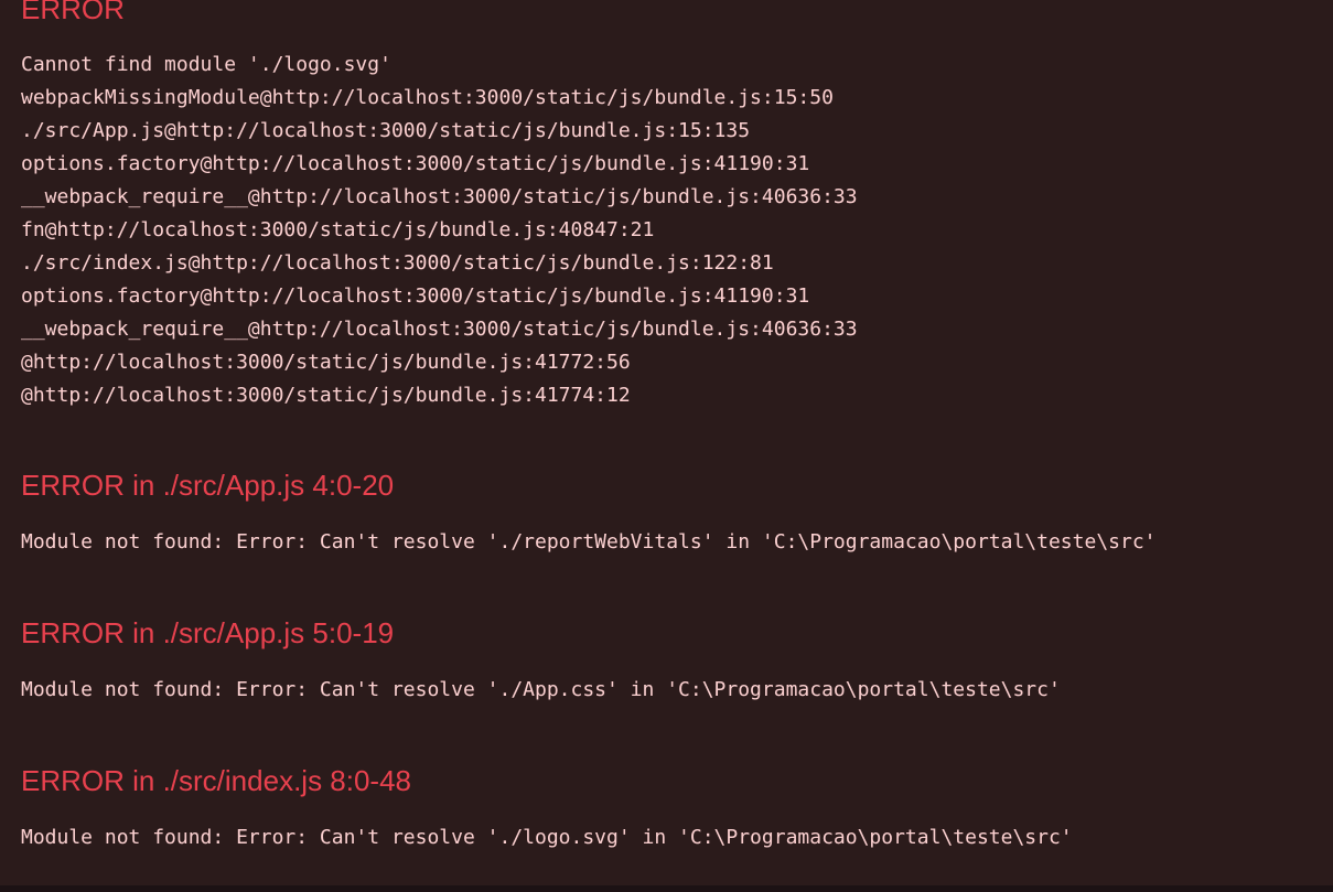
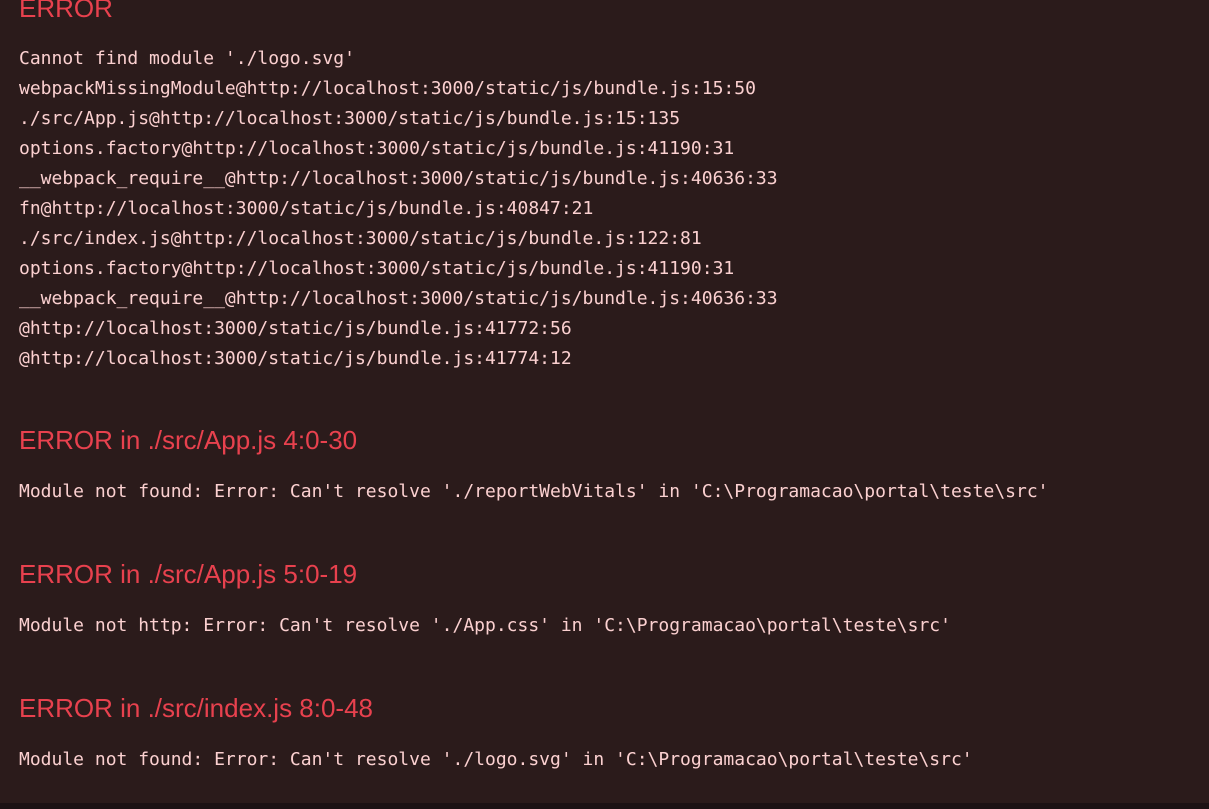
  ERROR
  Cannot find module './logo.svg'
  webpackMissingModule@http://localhost:3000/static/js/bundle.js:15:50
  ./src/App.js@http://localhost:3000/static/js/bundle.js:15:135
  options.factory@http://localhost:3000/static/js/bundle.js:41190:31
  __webpack_require__@http://localhost:3000/static/js/bundle.js:40636:33
  fn@http://localhost:3000/static/js/bundle.js:40847:21
  ./src/index.js@http://localhost:3000/static/js/bundle.js:122:81
  options.factory@http://localhost:3000/static/js/bundle.js:41190:31
  __webpack_require__@http://localhost:3000/static/js/bundle.js:40636:33
  @http://localhost:3000/static/js/bundle.js:41772:56
  @http://localhost:3000/static/js/bundle.js:41774:12
- ERROR in ./src/App.js 4:0-20
+ ERROR in ./src/App.js 4:0-30
  Module not found: Error: Can't resolve './reportWebVitals' in 'C:\Programacao\portal\teste\src'
  ERROR in ./src/App.js 5:0-19
- Module not found: Error: Can't resolve './App.css' in 'C:\Programacao\portal\teste\src'
+ Module not http: Error: Can't resolve './App.css' in 'C:\Programacao\portal\teste\src'
  ERROR in ./src/index.js 8:0-48
  Module not found: Error: Can't resolve './logo.svg' in 'C:\Programacao\portal\teste\src'
